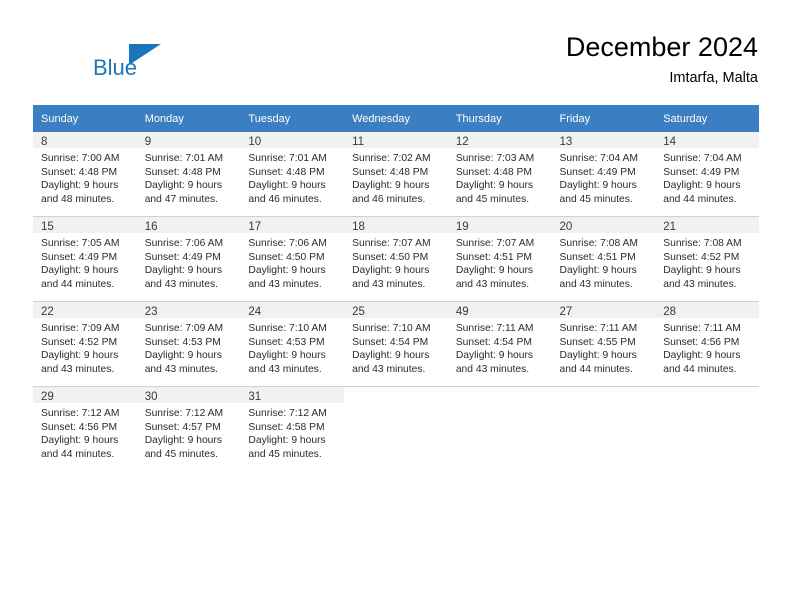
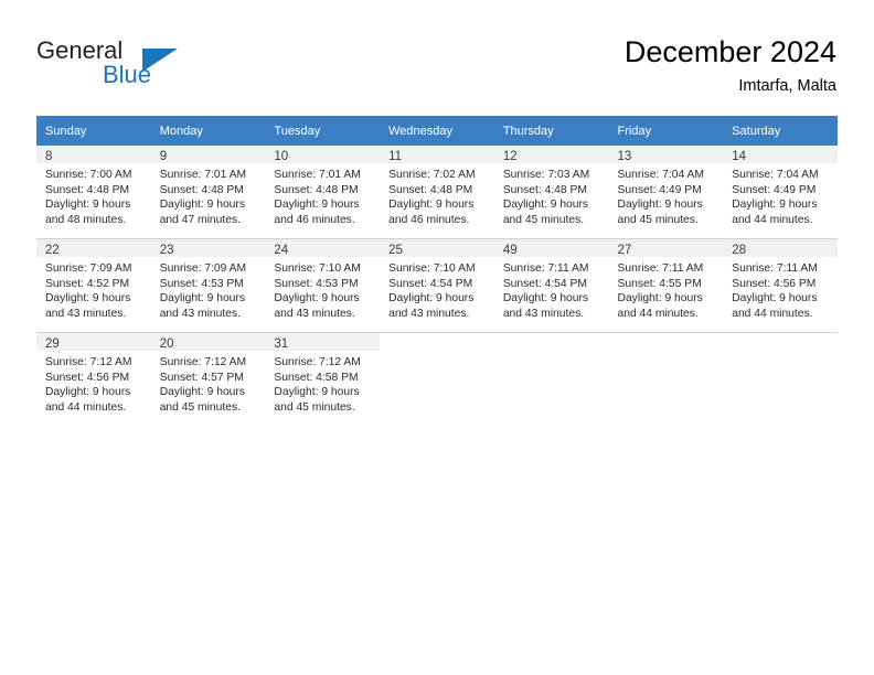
+ General
  Blue
  December 2024
  Imtarfa, Malta
  Sunday	Monday	Tuesday	Wednesday	Thursday	Friday	Saturday
  8Sunrise: 7:00 AMSunset: 4:48 PMDaylight: 9 hoursand 48 minutes.	9Sunrise: 7:01 AMSunset: 4:48 PMDaylight: 9 hoursand 47 minutes.	10Sunrise: 7:01 AMSunset: 4:48 PMDaylight: 9 hoursand 46 minutes.	11Sunrise: 7:02 AMSunset: 4:48 PMDaylight: 9 hoursand 46 minutes.	12Sunrise: 7:03 AMSunset: 4:48 PMDaylight: 9 hoursand 45 minutes.	13Sunrise: 7:04 AMSunset: 4:49 PMDaylight: 9 hoursand 45 minutes.	14Sunrise: 7:04 AMSunset: 4:49 PMDaylight: 9 hoursand 44 minutes.
- 15Sunrise: 7:05 AMSunset: 4:49 PMDaylight: 9 hoursand 44 minutes.	16Sunrise: 7:06 AMSunset: 4:49 PMDaylight: 9 hoursand 43 minutes.	17Sunrise: 7:06 AMSunset: 4:50 PMDaylight: 9 hoursand 43 minutes.	18Sunrise: 7:07 AMSunset: 4:50 PMDaylight: 9 hoursand 43 minutes.	19Sunrise: 7:07 AMSunset: 4:51 PMDaylight: 9 hoursand 43 minutes.	20Sunrise: 7:08 AMSunset: 4:51 PMDaylight: 9 hoursand 43 minutes.	21Sunrise: 7:08 AMSunset: 4:52 PMDaylight: 9 hoursand 43 minutes.
  22Sunrise: 7:09 AMSunset: 4:52 PMDaylight: 9 hoursand 43 minutes.	23Sunrise: 7:09 AMSunset: 4:53 PMDaylight: 9 hoursand 43 minutes.	24Sunrise: 7:10 AMSunset: 4:53 PMDaylight: 9 hoursand 43 minutes.	25Sunrise: 7:10 AMSunset: 4:54 PMDaylight: 9 hoursand 43 minutes.	49Sunrise: 7:11 AMSunset: 4:54 PMDaylight: 9 hoursand 43 minutes.	27Sunrise: 7:11 AMSunset: 4:55 PMDaylight: 9 hoursand 44 minutes.	28Sunrise: 7:11 AMSunset: 4:56 PMDaylight: 9 hoursand 44 minutes.
- 29Sunrise: 7:12 AMSunset: 4:56 PMDaylight: 9 hoursand 44 minutes.	30Sunrise: 7:12 AMSunset: 4:57 PMDaylight: 9 hoursand 45 minutes.	31Sunrise: 7:12 AMSunset: 4:58 PMDaylight: 9 hoursand 45 minutes.
+ 29Sunrise: 7:12 AMSunset: 4:56 PMDaylight: 9 hoursand 44 minutes.	20Sunrise: 7:12 AMSunset: 4:57 PMDaylight: 9 hoursand 45 minutes.	31Sunrise: 7:12 AMSunset: 4:58 PMDaylight: 9 hoursand 45 minutes.
